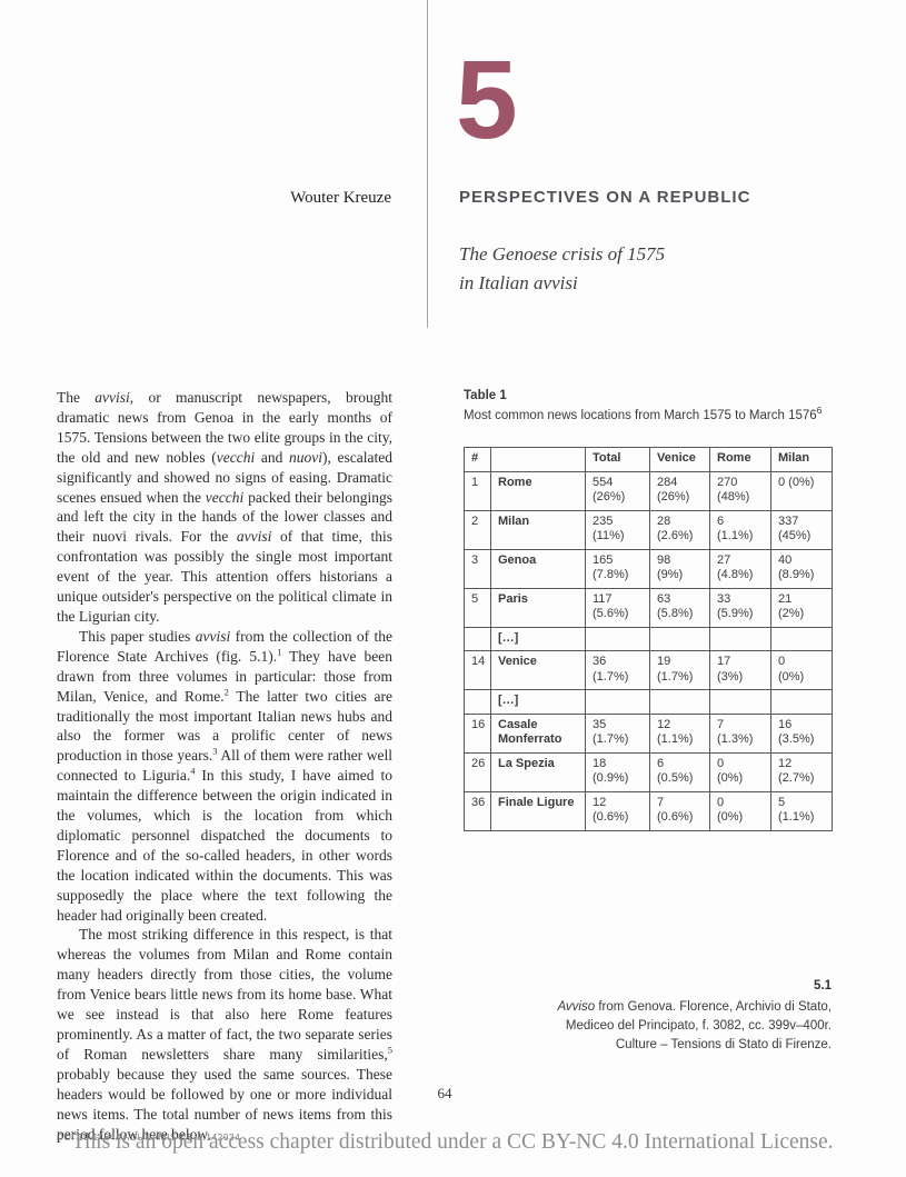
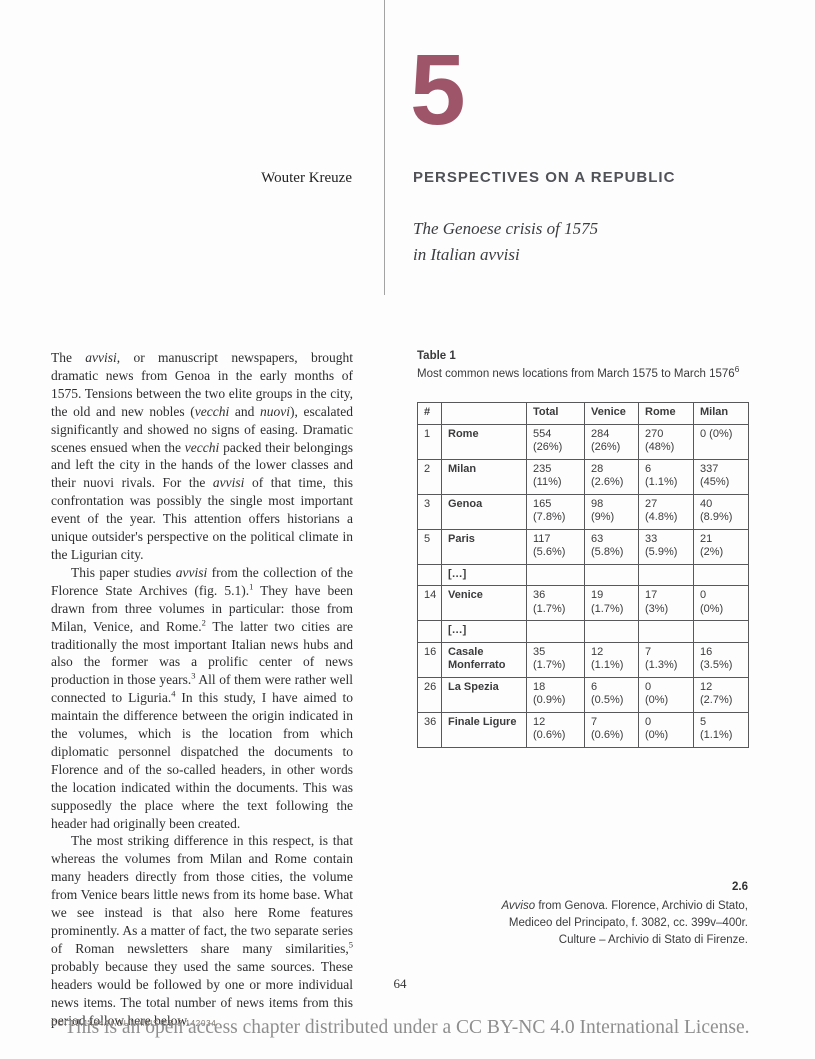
  5
  Wouter Kreuze
  PERSPECTIVES ON A REPUBLIC
  The Genoese crisis of 1575
  in Italian avvisi
  The avvisi, or manuscript newspapers, brought dramatic news from Genoa in the early months of 1575. Tensions between the two elite groups in the city, the old and new nobles (vecchi and nuovi), escalated significantly and showed no signs of easing. Dramatic scenes ensued when the vecchi packed their belongings and left the city in the hands of the lower classes and their nuovi rivals. For the avvisi of that time, this confrontation was possibly the single most important event of the year. This attention offers historians a unique outsider's perspective on the political climate in the Ligurian city.
  This paper studies avvisi from the collection of the Florence State Archives (fig. 5.1).1 They have been drawn from three volumes in particular: those from Milan, Venice, and Rome.2 The latter two cities are traditionally the most important Italian news hubs and also the former was a prolific center of news production in those years.3 All of them were rather well connected to Liguria.4 In this study, I have aimed to maintain the difference between the origin indicated in the volumes, which is the location from which diplomatic personnel dispatched the documents to Florence and of the so-called headers, in other words the location indicated within the documents. This was supposedly the place where the text following the header had originally been created.
  The most striking difference in this respect, is that whereas the volumes from Milan and Rome contain many headers directly from those cities, the volume from Venice bears little news from its home base. What we see instead is that also here Rome features prominently. As a matter of fact, the two separate series of Roman newsletters share many similarities,5 probably because they used the same sources. These headers would be followed by one or more individual news items. The total number of news items from this period follow here below.
  Table 1
  Most common news locations from March 1575 to March 15766
  #		Total	Venice	Rome	Milan
  1	Rome	554 (26%)	284 (26%)	270 (48%)	0 (0%)
  2	Milan	235 (11%)	28 (2.6%)	6 (1.1%)	337 (45%)
  3	Genoa	165 (7.8%)	98 (9%)	27 (4.8%)	40 (8.9%)
  5	Paris	117 (5.6%)	63 (5.8%)	33 (5.9%)	21 (2%)
  	[…]
  14	Venice	36 (1.7%)	19 (1.7%)	17 (3%)	0 (0%)
  	[…]
  16	Casale Monferrato	35 (1.7%)	12 (1.1%)	7 (1.3%)	16 (3.5%)
  26	La Spezia	18 (0.9%)	6 (0.5%)	0 (0%)	12 (2.7%)
  36	Finale Ligure	12 (0.6%)	7 (0.6%)	0 (0%)	5 (1.1%)
- 5.1
+ 2.6
  Avviso from Genova. Florence, Archivio di Stato,
  Mediceo del Principato, f. 3082, cc. 399v–400r.
- Culture – Tensions di Stato di Firenze.
+ Culture – Archivio di Stato di Firenze.
  64
  DOI 10.1484/M.DUNAMIS-EB.5.142034
  This is an open access chapter distributed under a CC BY-NC 4.0 International License.
